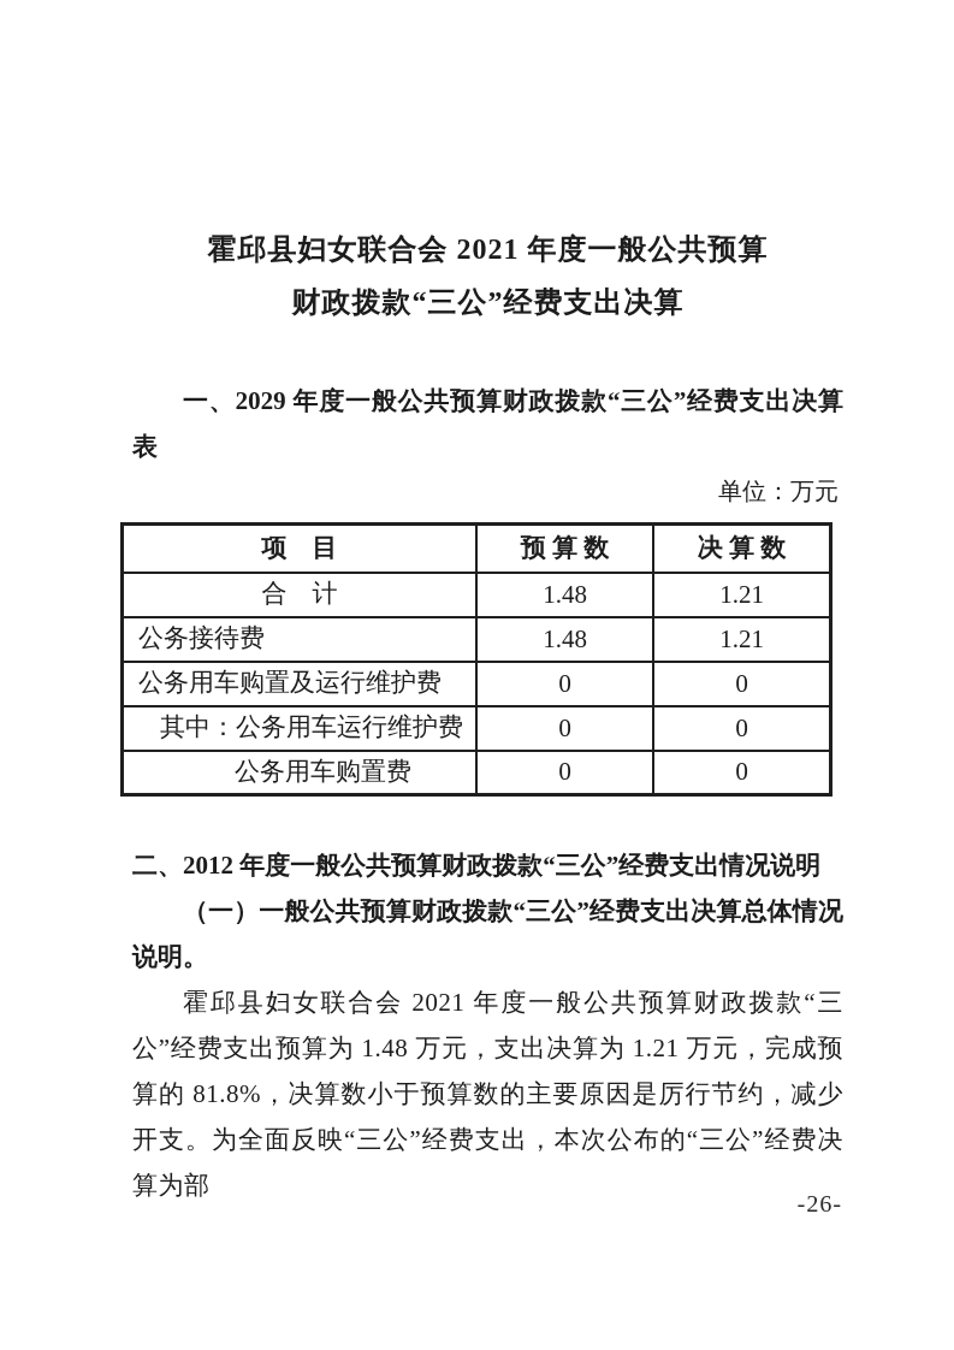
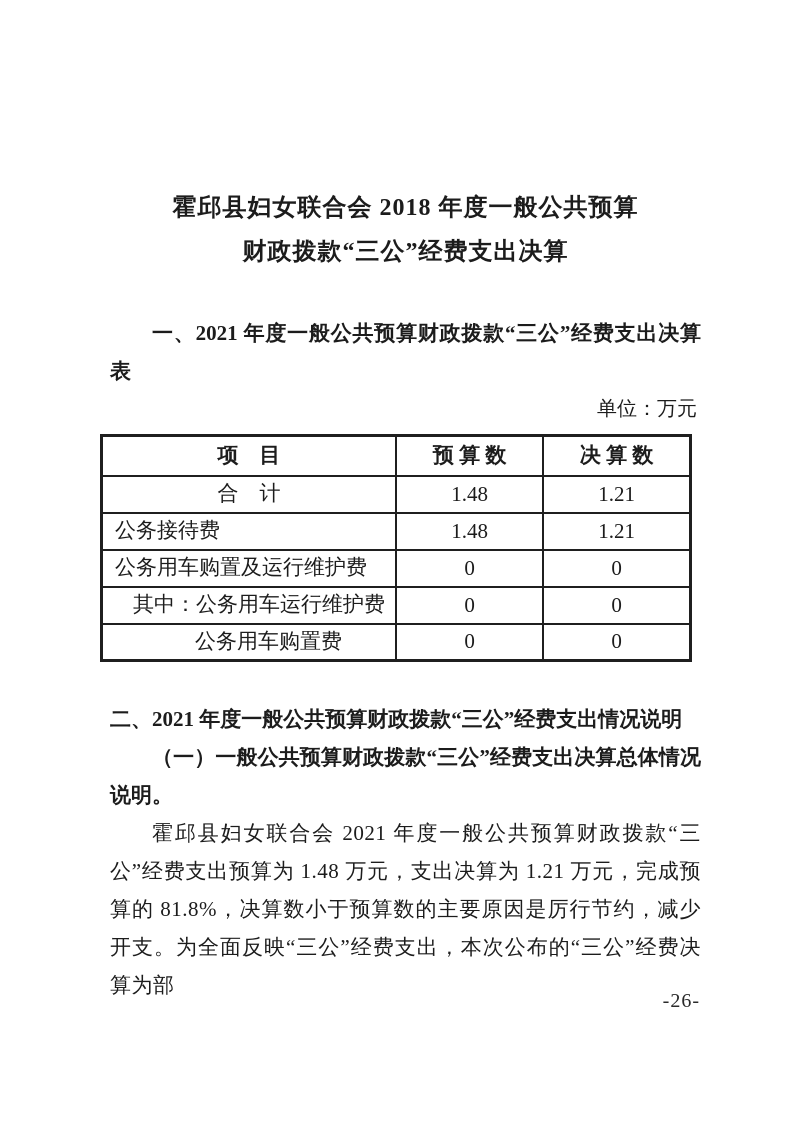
- 霍邱县妇女联合会 2021 年度一般公共预算
+ 霍邱县妇女联合会 2018 年度一般公共预算
  财政拨款“三公”经费支出决算
- 一、2029 年度一般公共预算财政拨款“三公”经费支出决算表
+ 一、2021 年度一般公共预算财政拨款“三公”经费支出决算表
  单位：万元
  项 目	预 算 数	决 算 数
  合 计	1.48	1.21
  公务接待费	1.48	1.21
  公务用车购置及运行维护费	0	0
  其中：公务用车运行维护费	0	0
  公务用车购置费	0	0
- 二、2012 年度一般公共预算财政拨款“三公”经费支出情况说明
+ 二、2021 年度一般公共预算财政拨款“三公”经费支出情况说明
  （一）一般公共预算财政拨款“三公”经费支出决算总体情况说明。
  霍邱县妇女联合会 2021 年度一般公共预算财政拨款“三公”经费支出预算为 1.48 万元，支出决算为 1.21 万元，完成预算的 81.8%，决算数小于预算数的主要原因是厉行节约，减少开支。为全面反映“三公”经费支出，本次公布的“三公”经费决算为部
  -26-
